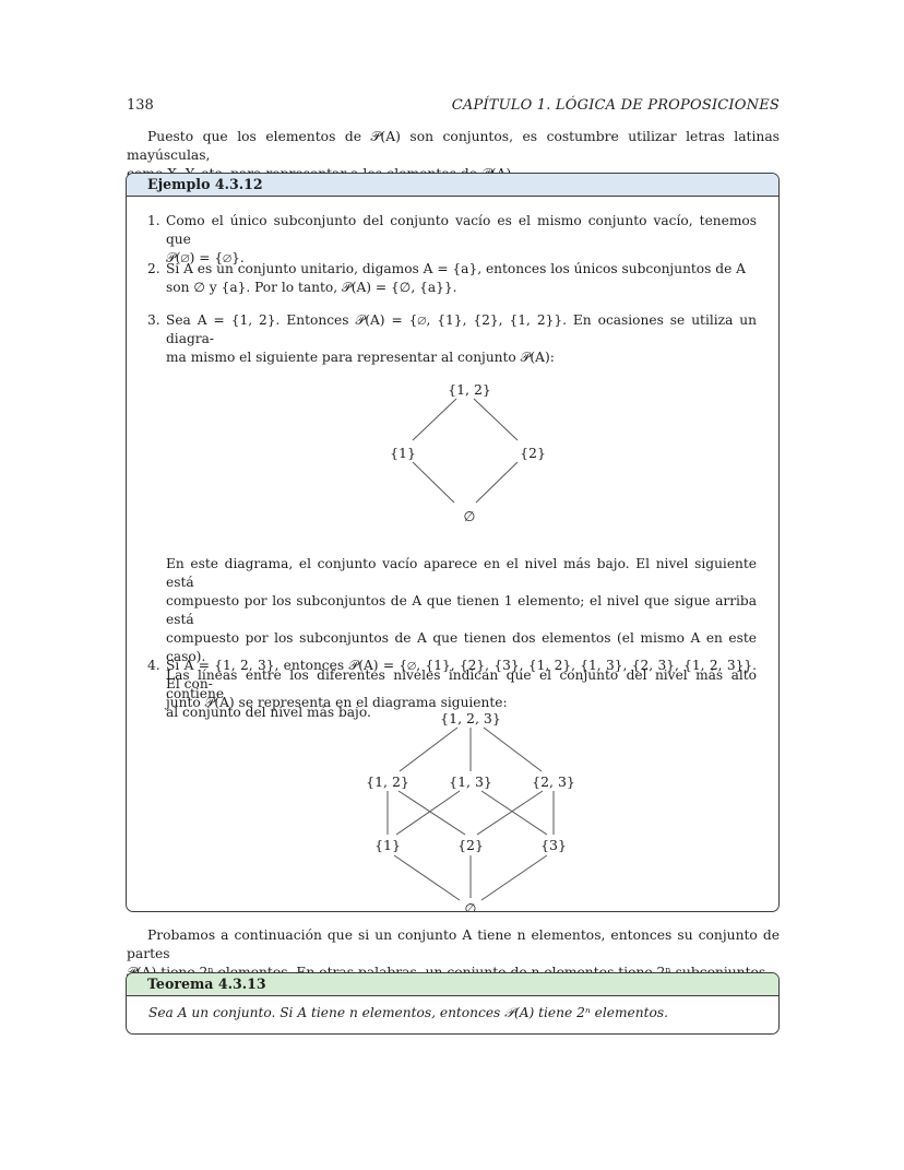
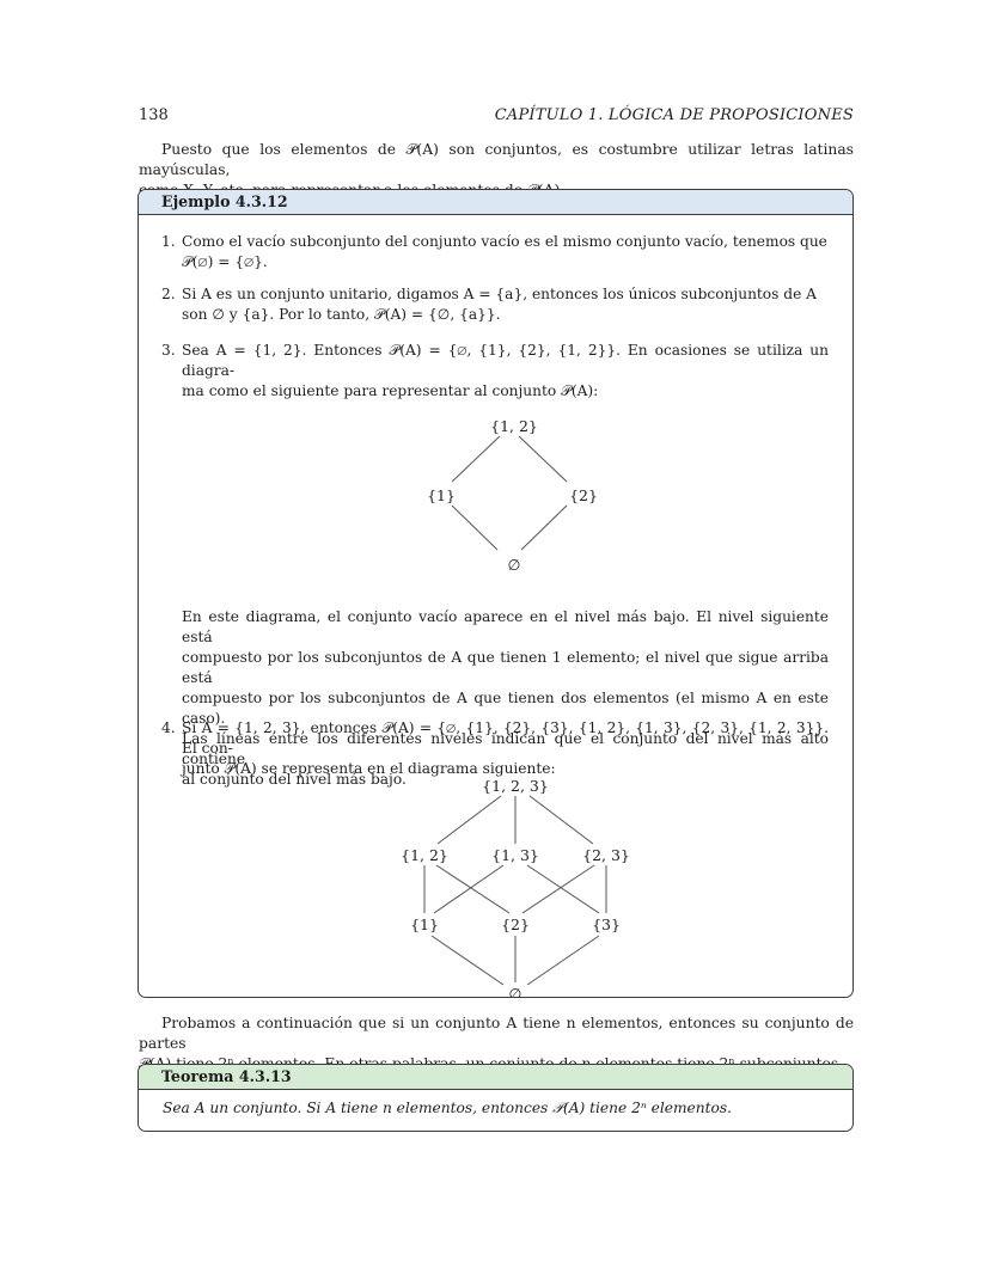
  138
  CAPÍTULO 1. LÓGICA DE PROPOSICIONES
  Puesto que los elementos de 𝒫(A) son conjuntos, es costumbre utilizar letras latinas mayúsculas,
  Ejemplo 4.3.12
  1.
- Como el único subconjunto del conjunto vacío es el mismo conjunto vacío, tenemos que
+ Como el vacío subconjunto del conjunto vacío es el mismo conjunto vacío, tenemos que
  𝒫(∅) = {∅}.
  2.
  Si A es un conjunto unitario, digamos A = {a}, entonces los únicos subconjuntos de A
  son ∅ y {a}. Por lo tanto, 𝒫(A) = {∅, {a}}.
  3.
  Sea A = {1, 2}. Entonces 𝒫(A) = {∅, {1}, {2}, {1, 2}}. En ocasiones se utiliza un diagra-
- ma mismo el siguiente para representar al conjunto 𝒫(A):
+ ma como el siguiente para representar al conjunto 𝒫(A):
  {1, 2}
  {1}
  {2}
  ∅
  En este diagrama, el conjunto vacío aparece en el nivel más bajo. El nivel siguiente está
  compuesto por los subconjuntos de A que tienen 1 elemento; el nivel que sigue arriba está
  compuesto por los subconjuntos de A que tienen dos elementos (el mismo A en este caso).
  Las líneas entre los diferentes niveles indican que el conjunto del nivel más alto contiene
  al conjunto del nivel más bajo.
  4.
  Si A = {1, 2, 3}, entonces 𝒫(A) = {∅, {1}, {2}, {3}, {1, 2}, {1, 3}, {2, 3}, {1, 2, 3}}. El con-
  junto 𝒫(A) se representa en el diagrama siguiente:
  {1, 2, 3}
  {1, 2}
  {1, 3}
  {2, 3}
  {1}
  {2}
  {3}
  ∅
  Probamos a continuación que si un conjunto A tiene n elementos, entonces su conjunto de partes
  Teorema 4.3.13
  Sea A un conjunto. Si A tiene n elementos, entonces 𝒫(A) tiene 2ⁿ elementos.
